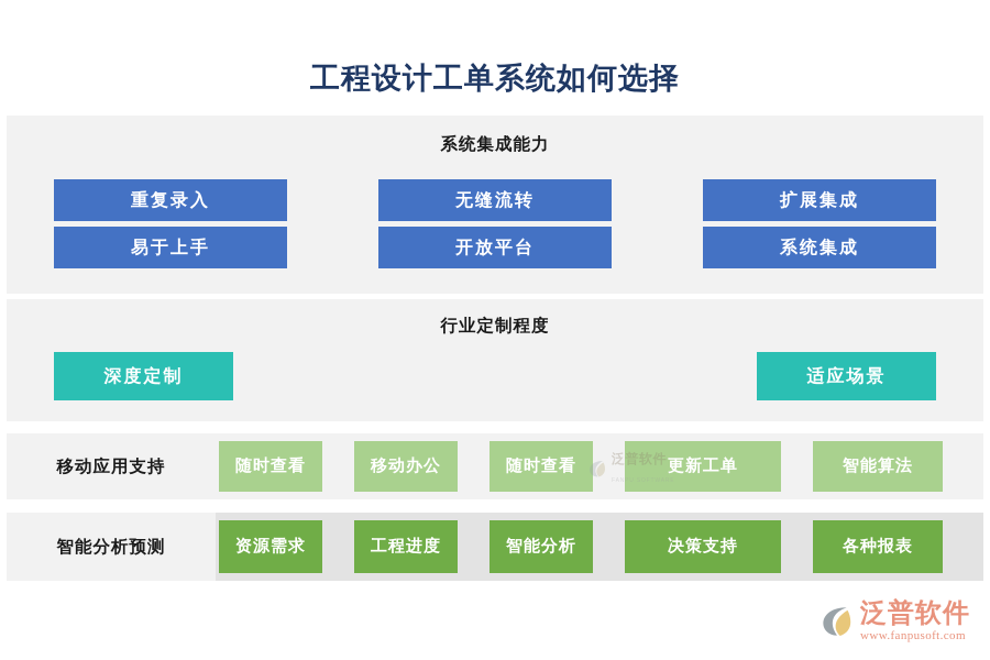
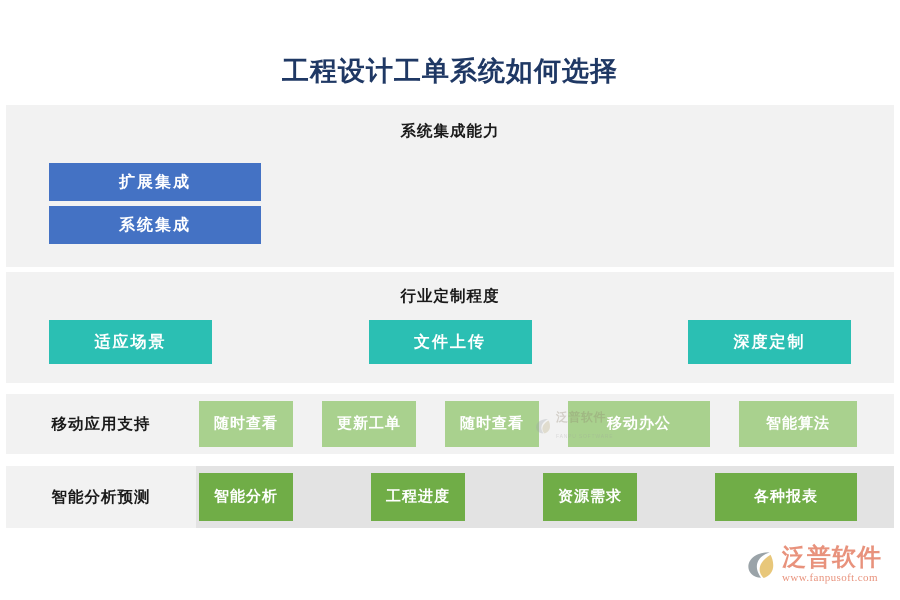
  工程设计工单系统如何选择
  系统集成能力
- 重复录入
- 易于上手
- 无缝流转
- 开放平台
  扩展集成
  系统集成
  行业定制程度
- 深度定制
+ 适应场景
+ 文件上传
- 适应场景
+ 深度定制
  移动应用支持
  随时查看
- 移动办公
+ 更新工单
  随时查看
- 更新工单
+ 移动办公
  智能算法
  智能分析预测
- 资源需求
+ 智能分析
  工程进度
- 智能分析
+ 资源需求
- 决策支持
  各种报表
  泛普软件
  泛普软件
  www.fanpusoft.com
